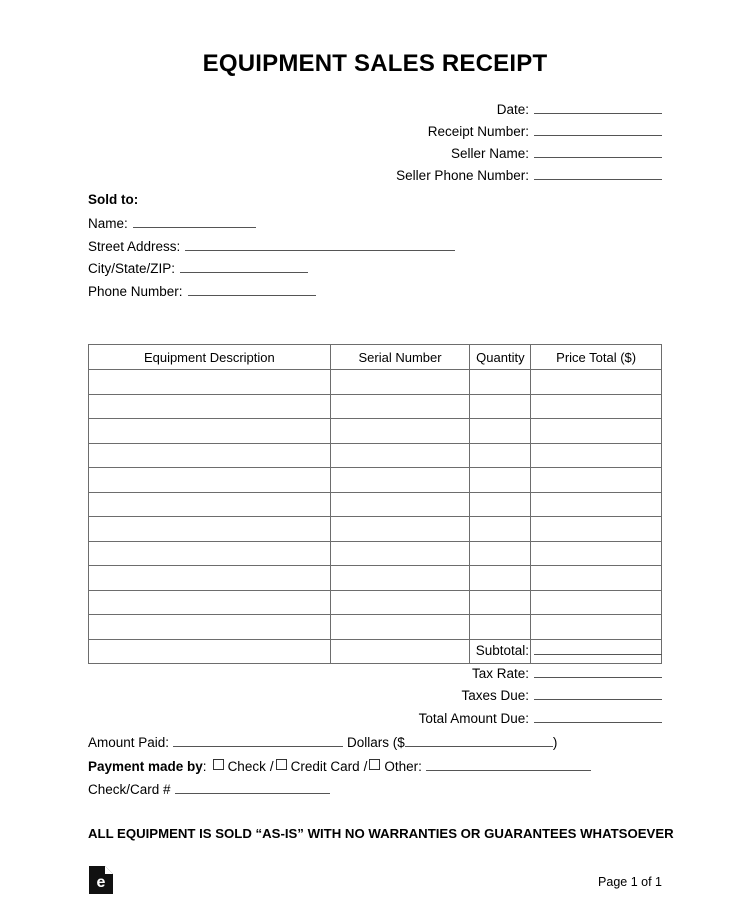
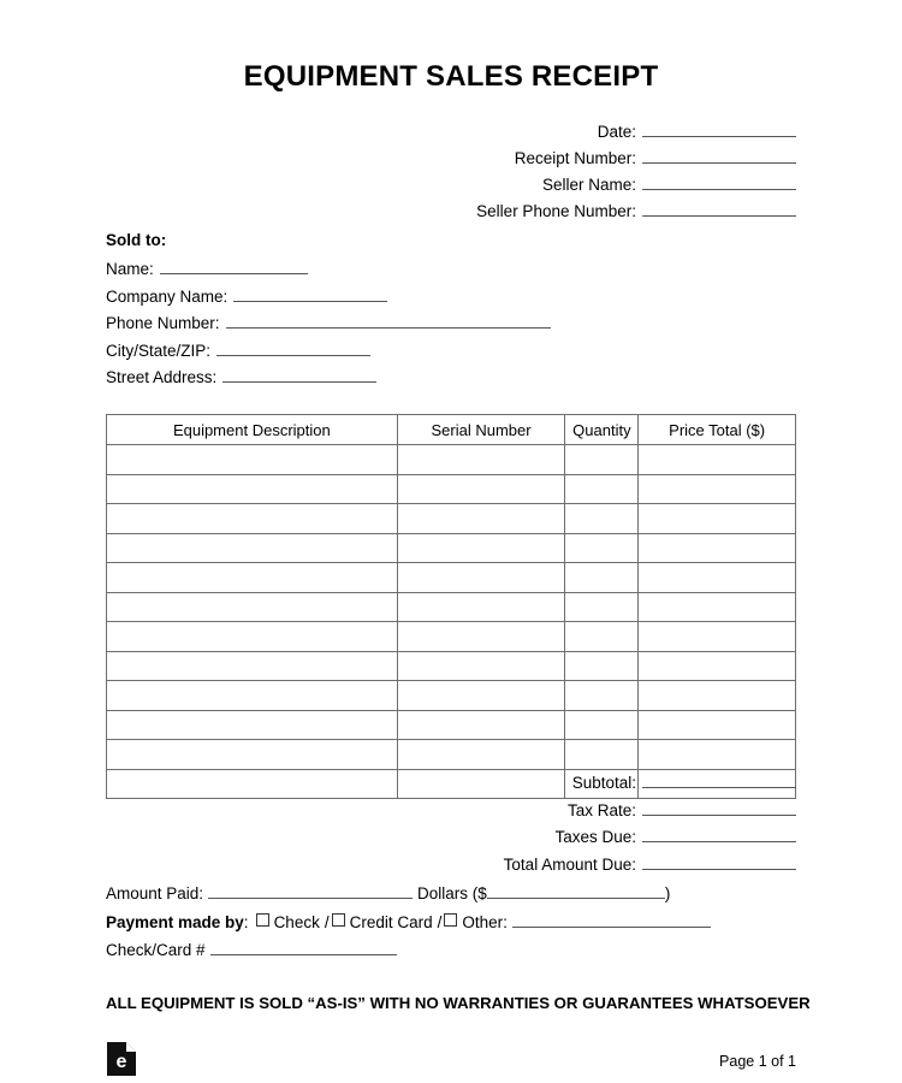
  EQUIPMENT SALES RECEIPT
  Date:
  Receipt Number:
  Seller Name:
  Seller Phone Number:
  Sold to:
  Name:
+ Company Name:
- Street Address:
+ Phone Number:
  City/State/ZIP:
- Phone Number:
+ Street Address:
  Equipment Description	Serial Number	Quantity	Price Total ($)
  Subtotal:
  Tax Rate:
  Taxes Due:
  Total Amount Due:
  Amount Paid:
  Dollars ($
  )
  Payment made by
  :
  Check
  /
  Credit Card
  /
  Other:
  Check/Card #
  ALL EQUIPMENT IS SOLD “AS-IS” WITH NO WARRANTIES OR GUARANTEES WHATSOEVER
  e
  Page 1 of 1
